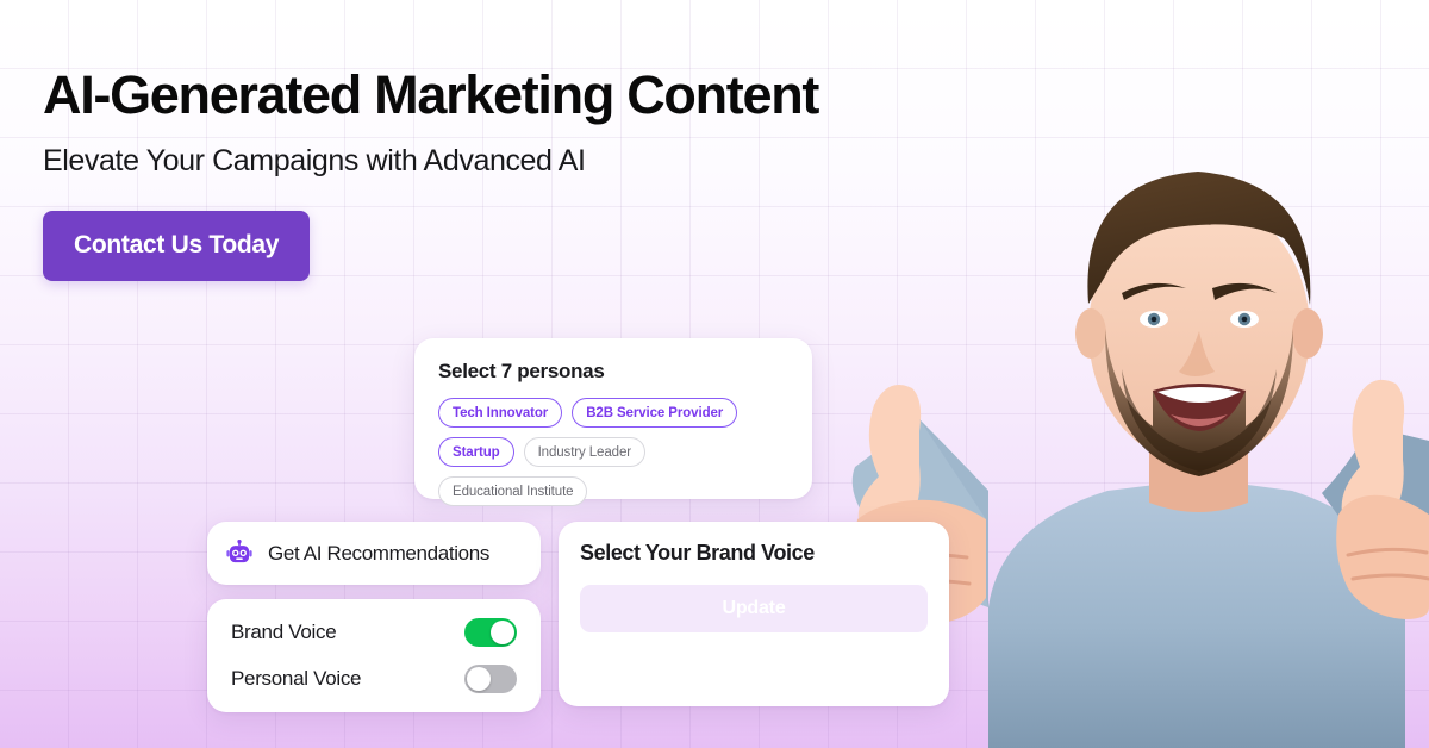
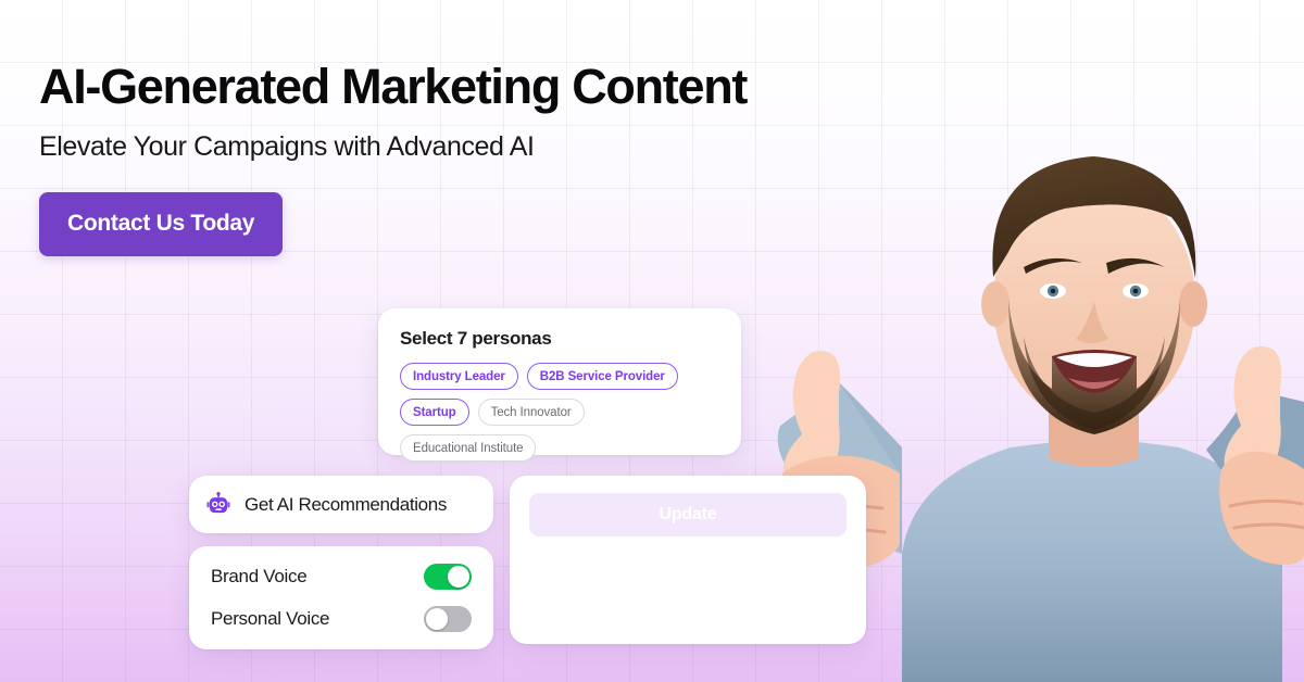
  AI-Generated Marketing Content
  Elevate Your Campaigns with Advanced AI
  Contact Us Today
  Select 7 personas
- Tech Innovator
+ Industry Leader
  B2B Service Provider
  Startup
- Industry Leader
+ Tech Innovator
  Educational Institute
  Get AI Recommendations
  Brand Voice
  Personal Voice
- Select Your Brand Voice
